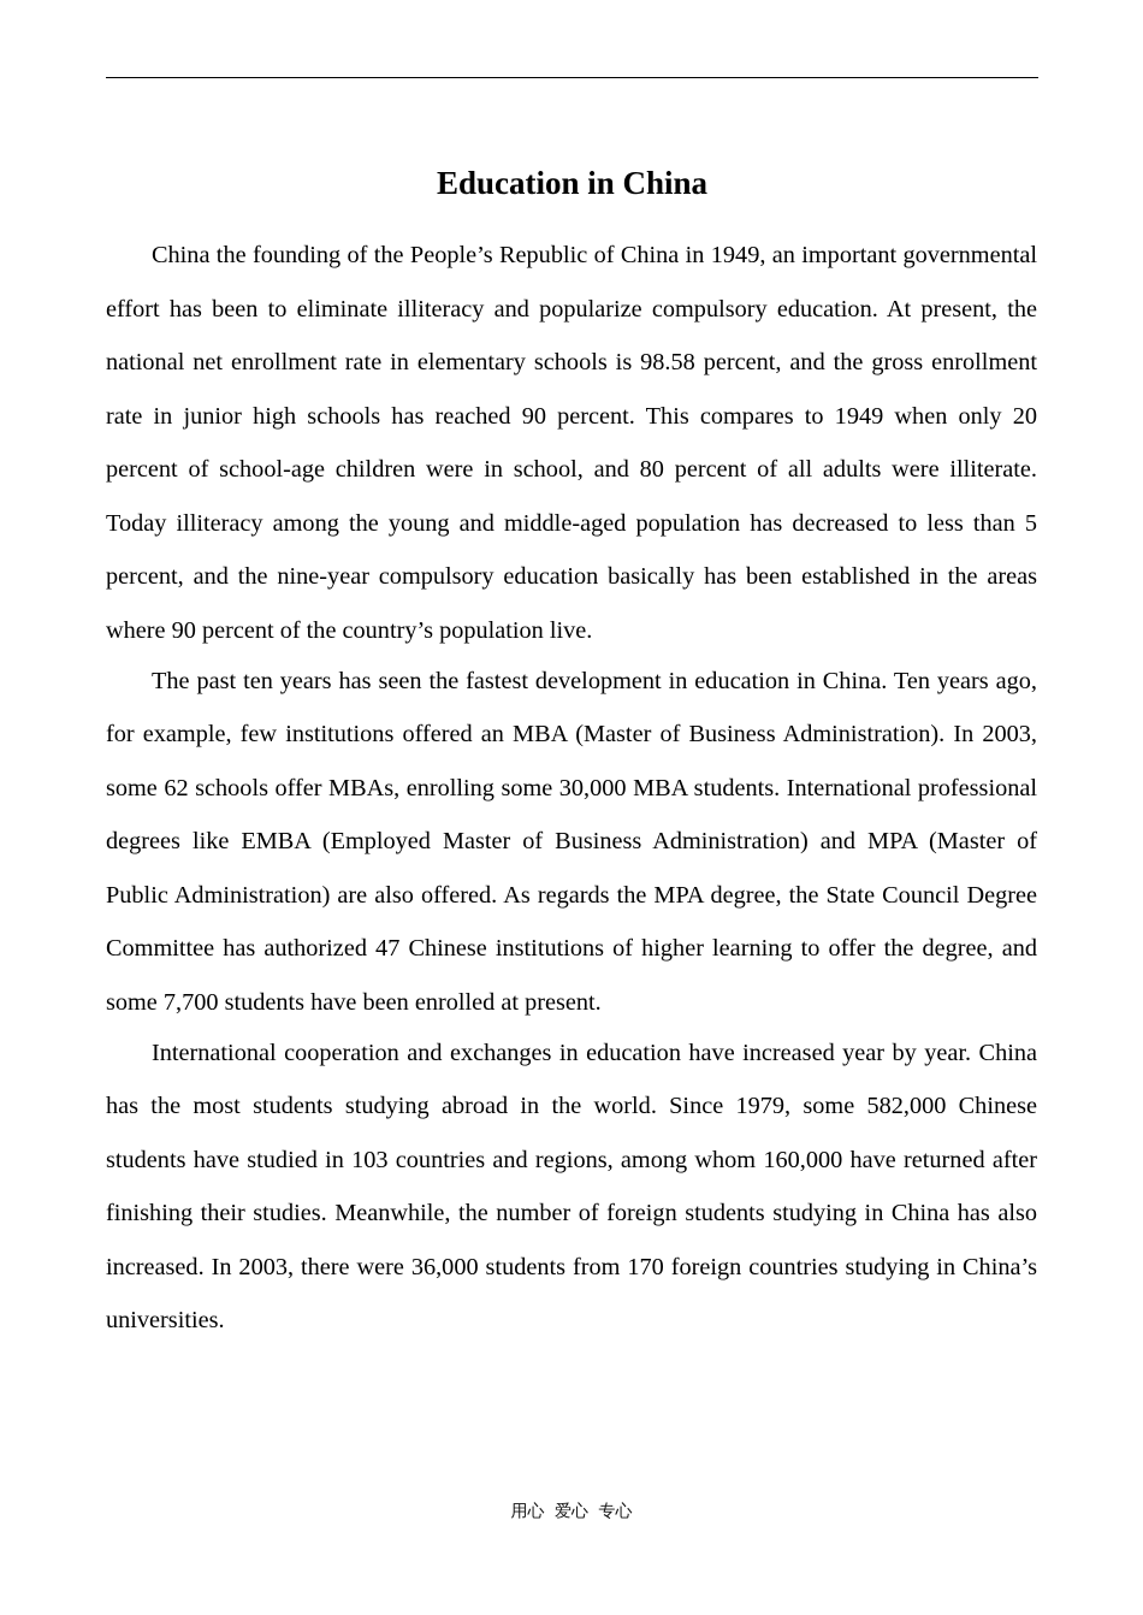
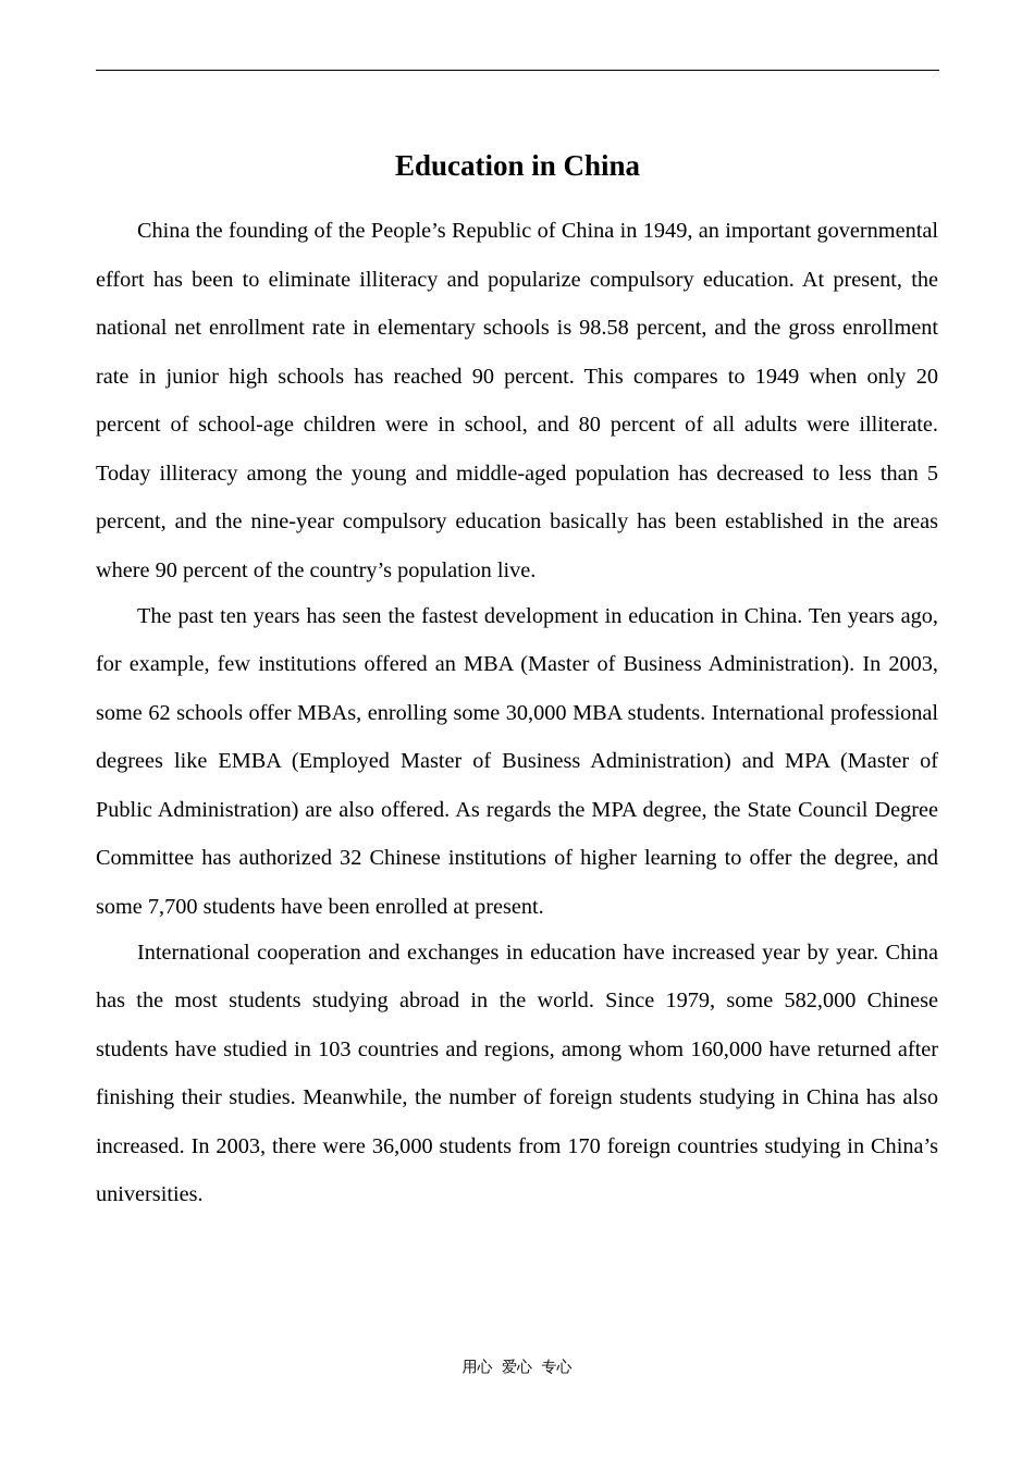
  Education in China
  China the founding of the People’s Republic of China in 1949, an important governmental effort has been to eliminate illiteracy and popularize compulsory education. At present, the national net enrollment rate in elementary schools is 98.58 percent, and the gross enrollment rate in junior high schools has reached 90 percent. This compares to 1949 when only 20 percent of school-age children were in school, and 80 percent of all adults were illiterate. Today illiteracy among the young and middle-aged population has decreased to less than 5 percent, and the nine-year compulsory education basically has been established in the areas where 90 percent of the country’s population live.
- The past ten years has seen the fastest development in education in China. Ten years ago, for example, few institutions offered an MBA (Master of Business Administration). In 2003, some 62 schools offer MBAs, enrolling some 30,000 MBA students. International professional degrees like EMBA (Employed Master of Business Administration) and MPA (Master of Public Administration) are also offered. As regards the MPA degree, the State Council Degree Committee has authorized 47 Chinese institutions of higher learning to offer the degree, and some 7,700 students have been enrolled at present.
+ The past ten years has seen the fastest development in education in China. Ten years ago, for example, few institutions offered an MBA (Master of Business Administration). In 2003, some 62 schools offer MBAs, enrolling some 30,000 MBA students. International professional degrees like EMBA (Employed Master of Business Administration) and MPA (Master of Public Administration) are also offered. As regards the MPA degree, the State Council Degree Committee has authorized 32 Chinese institutions of higher learning to offer the degree, and some 7,700 students have been enrolled at present.
  International cooperation and exchanges in education have increased year by year. China has the most students studying abroad in the world. Since 1979, some 582,000 Chinese students have studied in 103 countries and regions, among whom 160,000 have returned after finishing their studies. Meanwhile, the number of foreign students studying in China has also increased. In 2003, there were 36,000 students from 170 foreign countries studying in China’s universities.
  用心 爱心 专心
